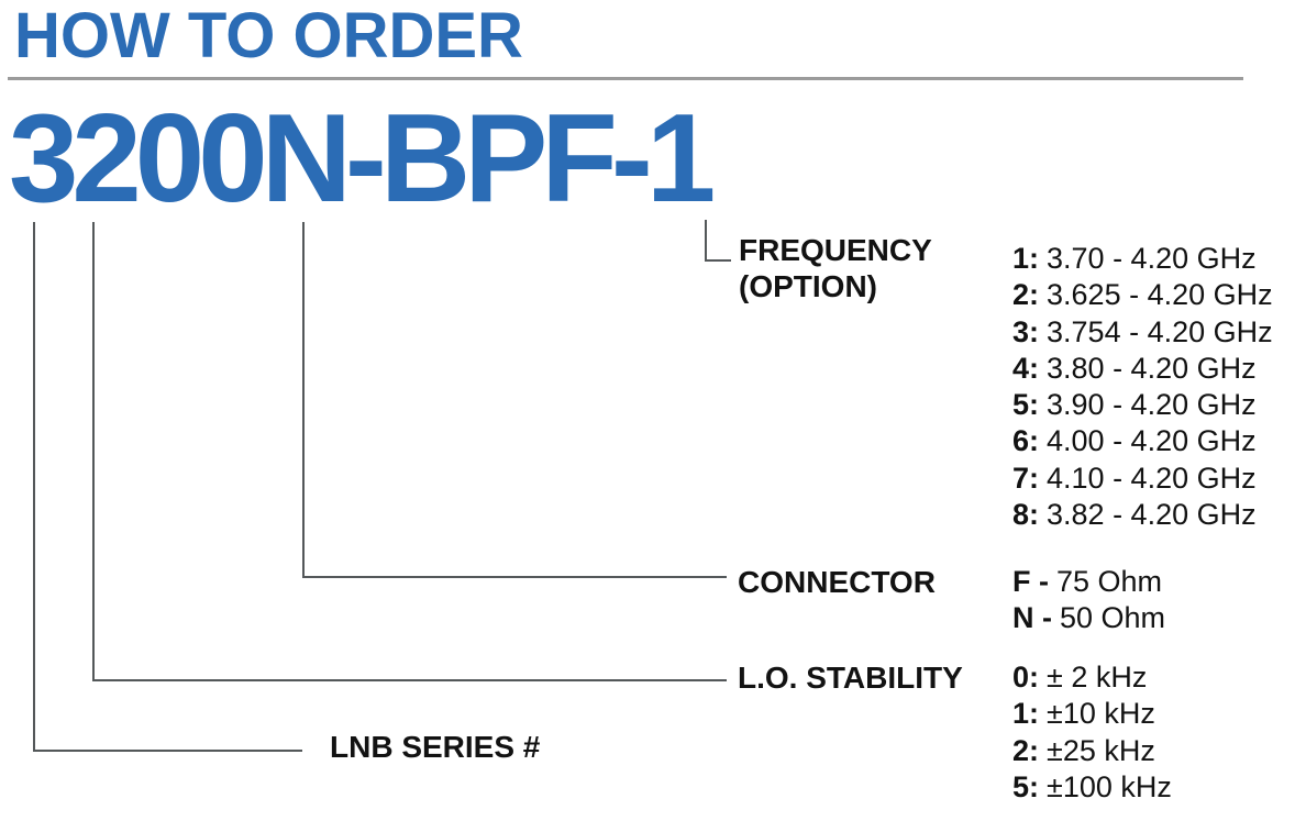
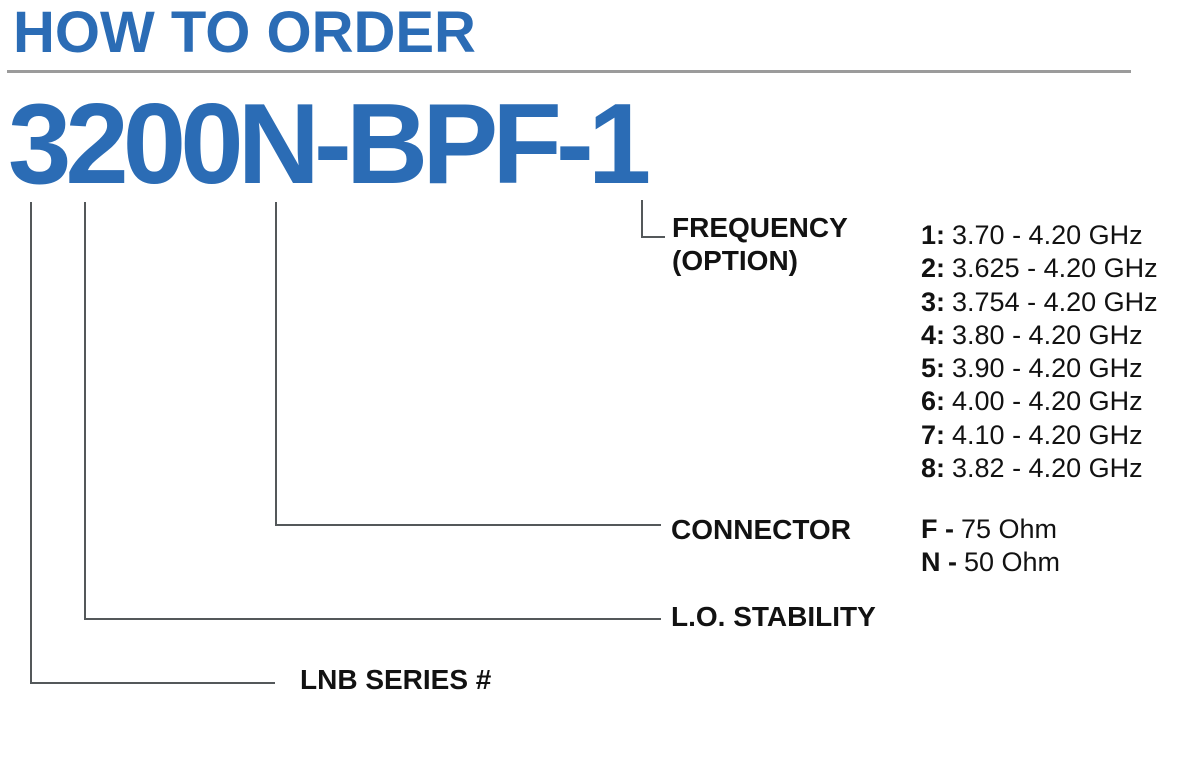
  HOW TO ORDER
  3200N-BPF-1
  FREQUENCY
  (OPTION)
  1: 3.70 - 4.20 GHz
  2: 3.625 - 4.20 GHz
  3: 3.754 - 4.20 GHz
  4: 3.80 - 4.20 GHz
  5: 3.90 - 4.20 GHz
  6: 4.00 - 4.20 GHz
  7: 4.10 - 4.20 GHz
  8: 3.82 - 4.20 GHz
  CONNECTOR
  F - 75 Ohm
  N - 50 Ohm
  L.O. STABILITY
- 0: ± 2 kHz
- 1: ±10 kHz
- 2: ±25 kHz
- 5: ±100 kHz
  LNB SERIES #
